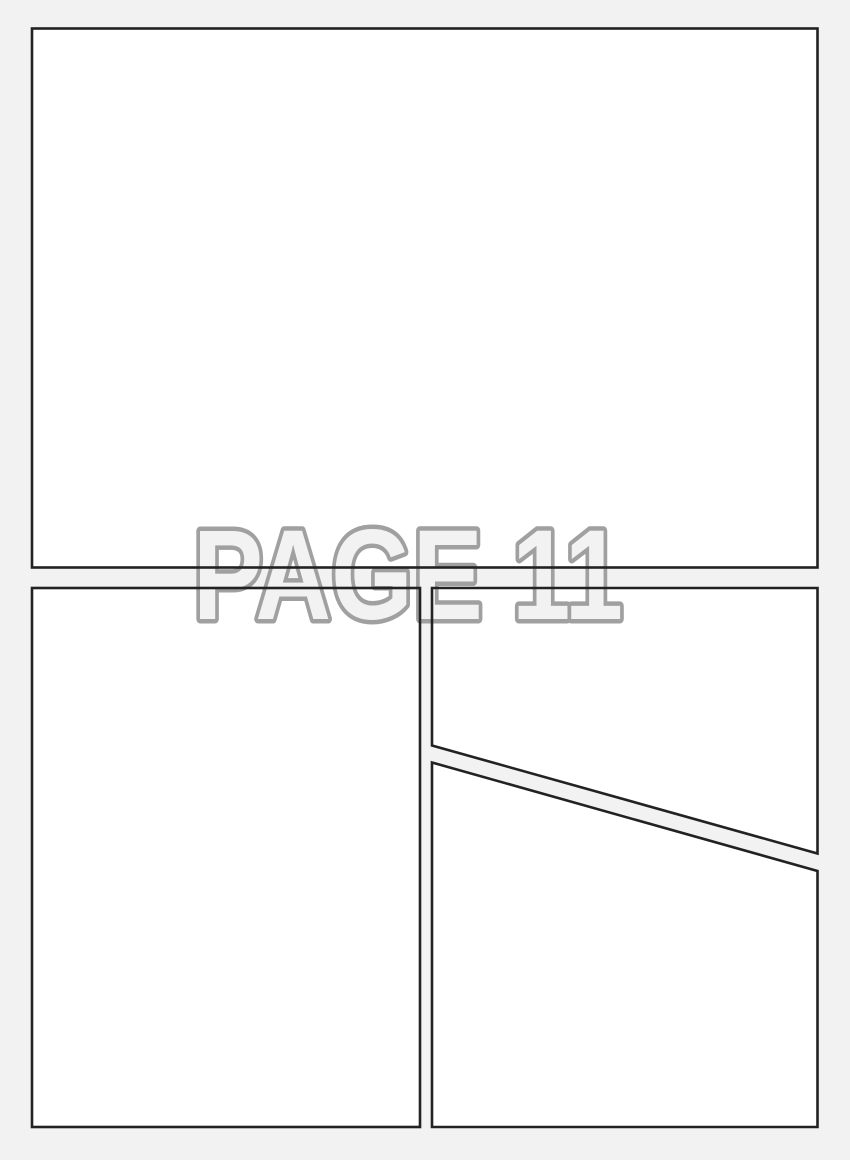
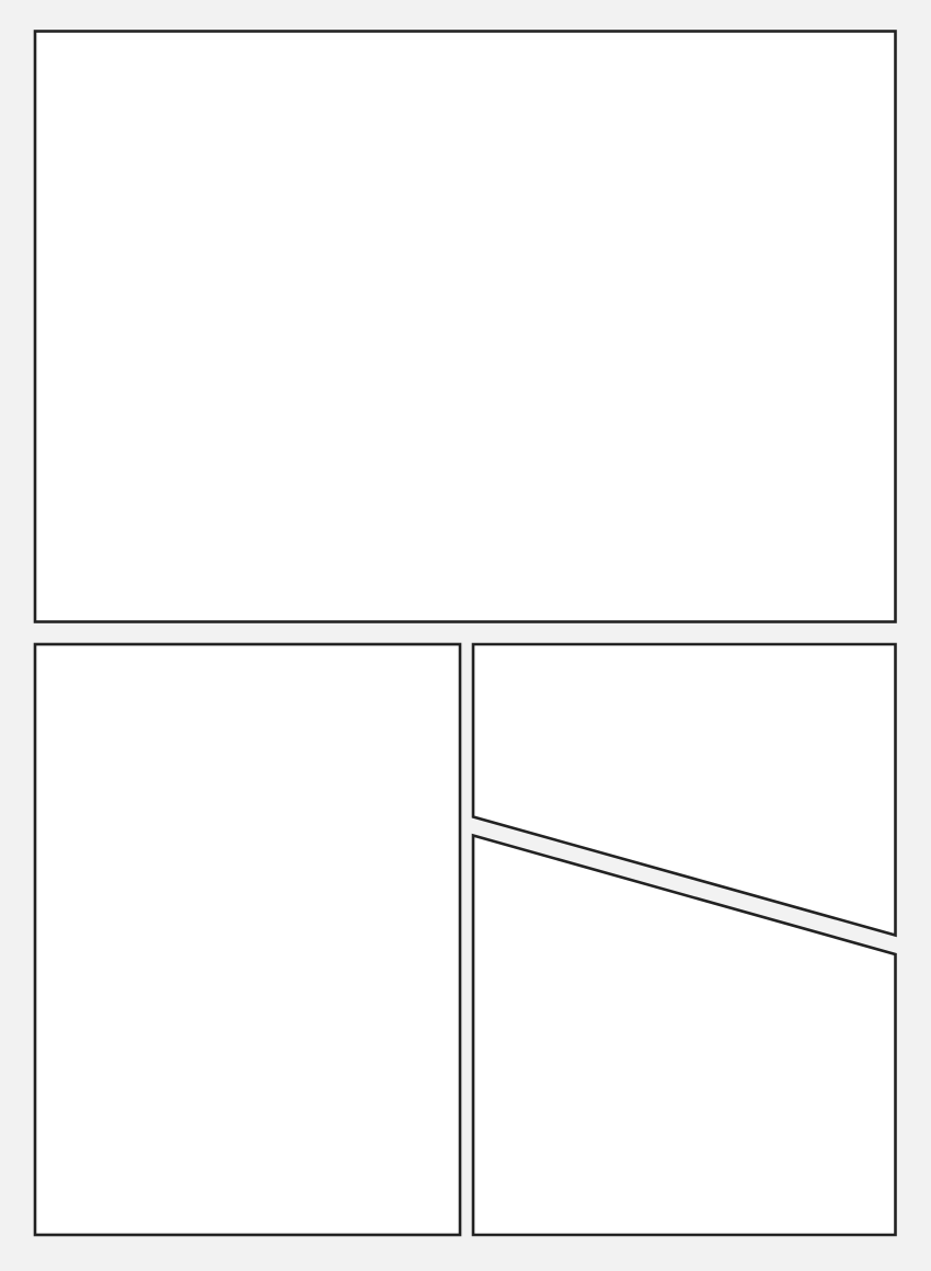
- PAGE 11
